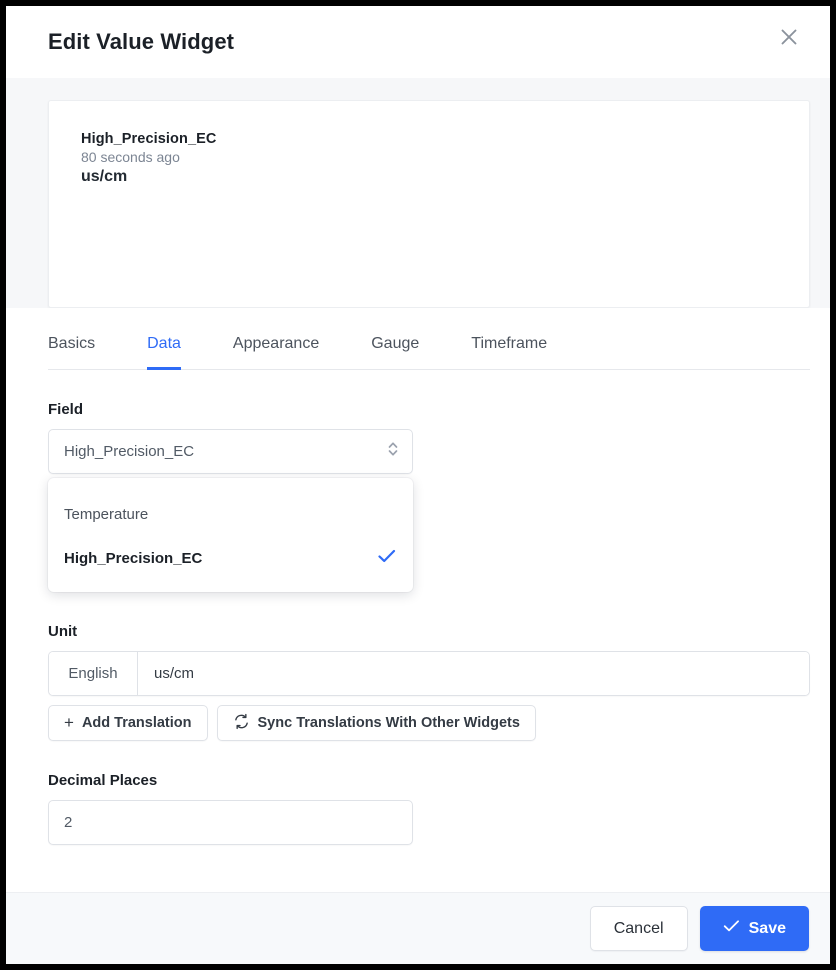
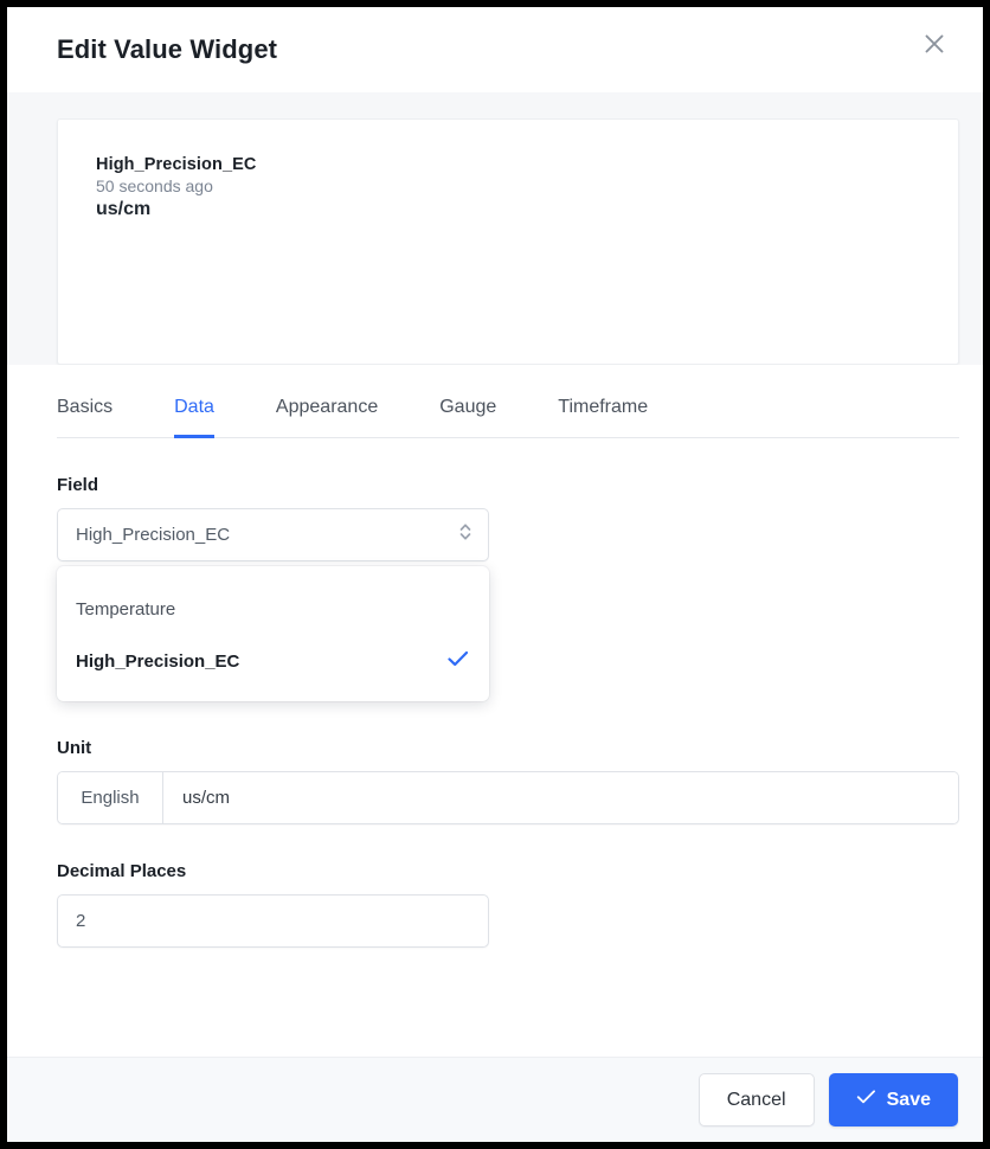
  Edit Value Widget
  High_Precision_EC
- 80 seconds ago
+ 50 seconds ago
  us/cm
  Basics
  Data
  Appearance
  Gauge
  Timeframe
  Field
  High_Precision_EC
  Temperature
  High_Precision_EC
  Unit
  English
  us/cm
- +
- Add Translation
- Sync Translations With Other Widgets
  Decimal Places
  2
  Cancel
  Save
